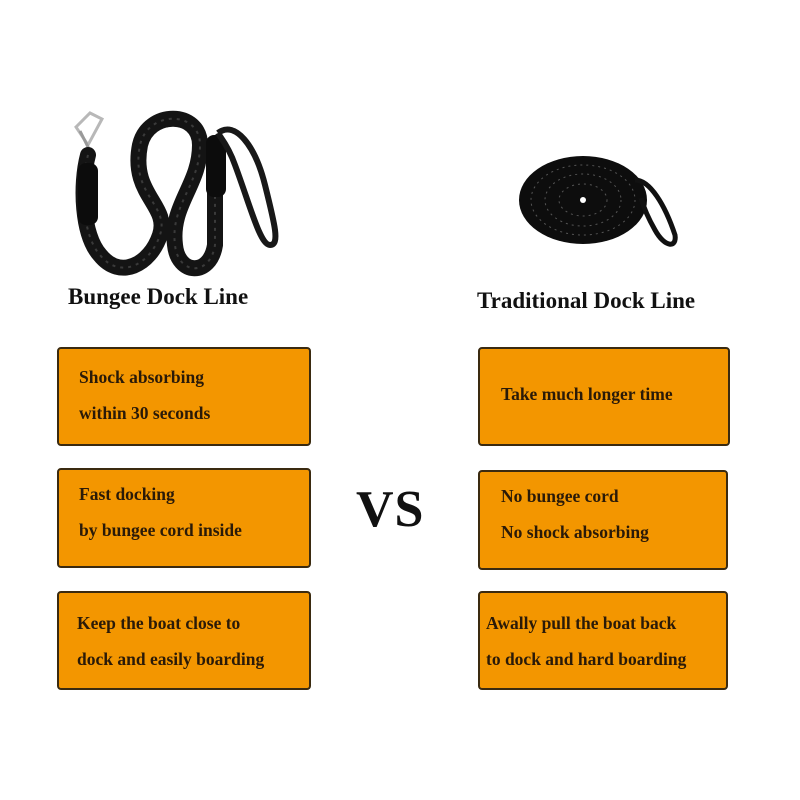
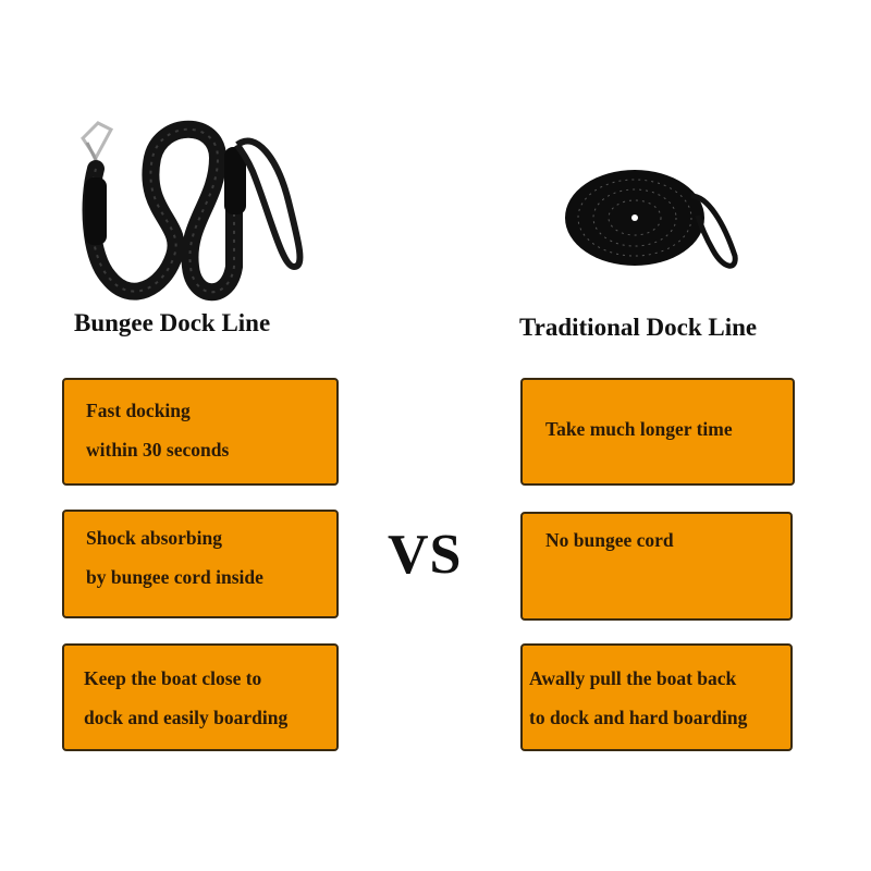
  Bungee Dock Line
  Traditional Dock Line
- Shock absorbing
+ Fast docking
  within 30 seconds
- Fast docking
+ Shock absorbing
  by bungee cord inside
  Keep the boat close to
  dock and easily boarding
  VS
  Take much longer time
  No bungee cord
- No shock absorbing
  Awally pull the boat back
  to dock and hard boarding
